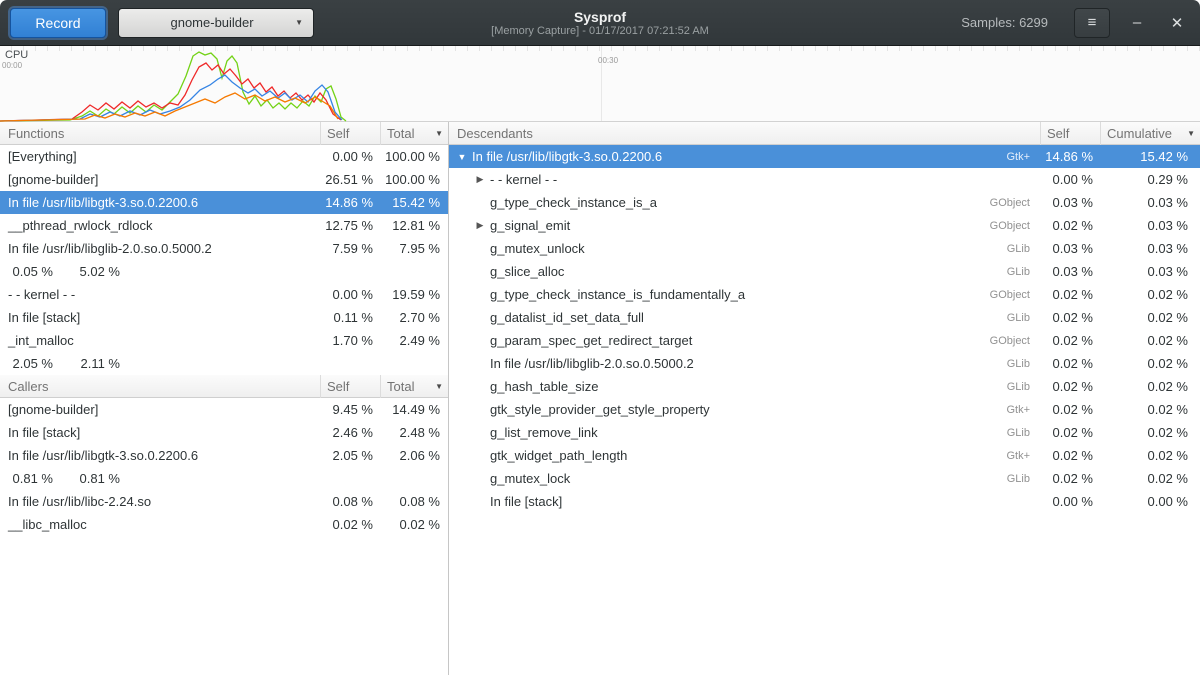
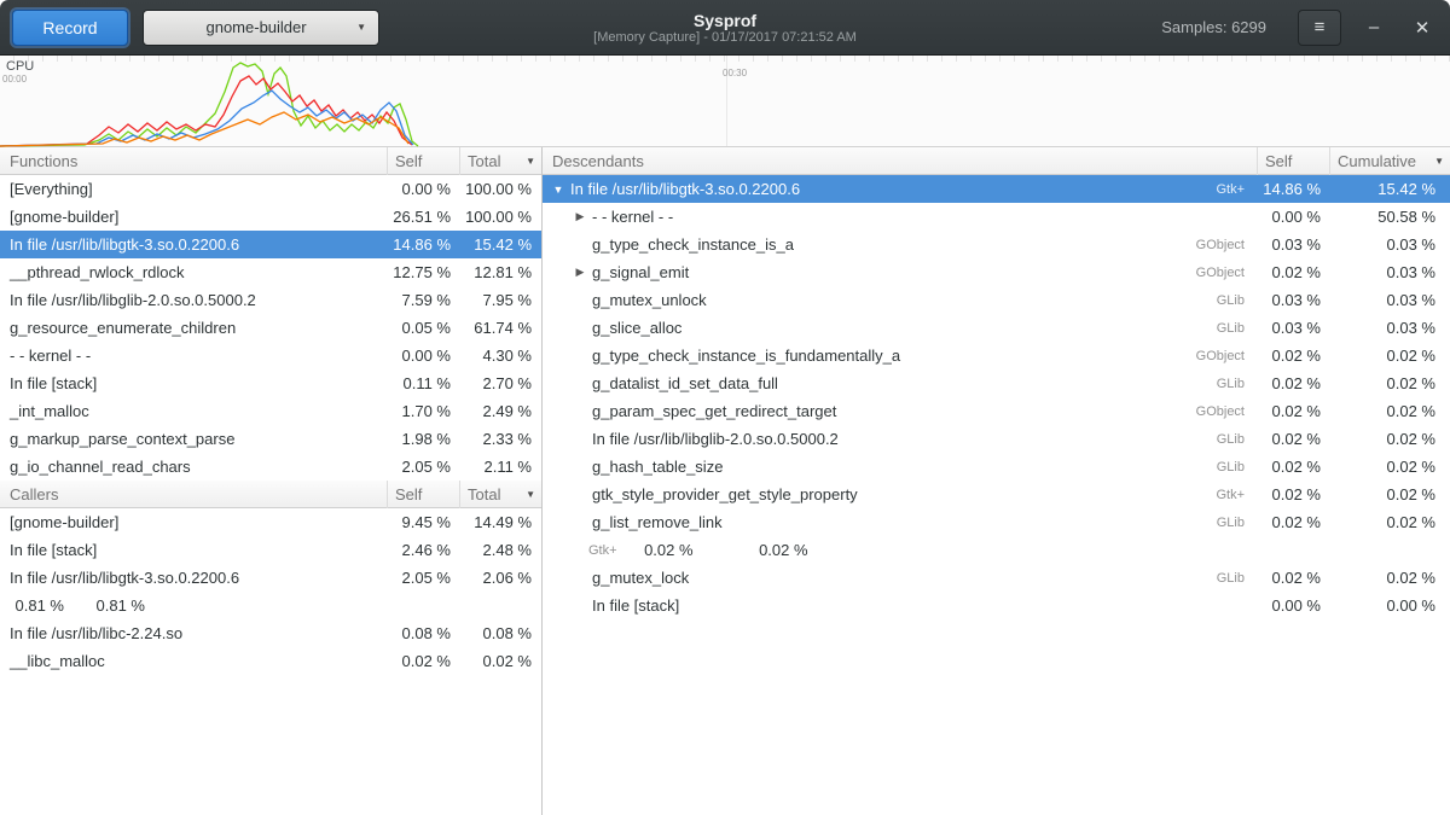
  Record
  gnome-builder
  ▼
  Sysprof
  [Memory Capture] - 01/17/2017 07:21:52 AM
  Samples: 6299
  ≡
  –
  ✕
  CPU
  00:00
  00:30
  Functions
  Self
  Total
  ▼
  [Everything]
  0.00 %
  100.00 %
  [gnome-builder]
  26.51 %
  100.00 %
  In file /usr/lib/libgtk-3.so.0.2200.6
  14.86 %
  15.42 %
  __pthread_rwlock_rdlock
  12.75 %
  12.81 %
  In file /usr/lib/libglib-2.0.so.0.5000.2
  7.59 %
  7.95 %
+ g_resource_enumerate_children
  0.05 %
- 5.02 %
+ 61.74 %
  - - kernel - -
  0.00 %
- 19.59 %
+ 4.30 %
  In file [stack]
  0.11 %
  2.70 %
  _int_malloc
  1.70 %
  2.49 %
+ g_markup_parse_context_parse
+ 1.98 %
+ 2.33 %
+ g_io_channel_read_chars
  2.05 %
  2.11 %
  Callers
  Self
  Total
  ▼
  [gnome-builder]
  9.45 %
  14.49 %
  In file [stack]
  2.46 %
  2.48 %
  In file /usr/lib/libgtk-3.so.0.2200.6
  2.05 %
  2.06 %
  0.81 %
  0.81 %
  In file /usr/lib/libc-2.24.so
  0.08 %
  0.08 %
  __libc_malloc
  0.02 %
  0.02 %
  Descendants
  Self
  Cumulative
  ▼
  ▼
  In file /usr/lib/libgtk-3.so.0.2200.6
  Gtk+
  14.86 %
  15.42 %
  ▶
  - - kernel - -
  0.00 %
- 0.29 %
+ 50.58 %
  g_type_check_instance_is_a
  GObject
  0.03 %
  0.03 %
  ▶
  g_signal_emit
  GObject
  0.02 %
  0.03 %
  g_mutex_unlock
  GLib
  0.03 %
  0.03 %
  g_slice_alloc
  GLib
  0.03 %
  0.03 %
  g_type_check_instance_is_fundamentally_a
  GObject
  0.02 %
  0.02 %
  g_datalist_id_set_data_full
  GLib
  0.02 %
  0.02 %
  g_param_spec_get_redirect_target
  GObject
  0.02 %
  0.02 %
  In file /usr/lib/libglib-2.0.so.0.5000.2
  GLib
  0.02 %
  0.02 %
  g_hash_table_size
  GLib
  0.02 %
  0.02 %
  gtk_style_provider_get_style_property
  Gtk+
  0.02 %
  0.02 %
  g_list_remove_link
  GLib
  0.02 %
  0.02 %
- gtk_widget_path_length
  Gtk+
  0.02 %
  0.02 %
  g_mutex_lock
  GLib
  0.02 %
  0.02 %
  In file [stack]
  0.00 %
  0.00 %
